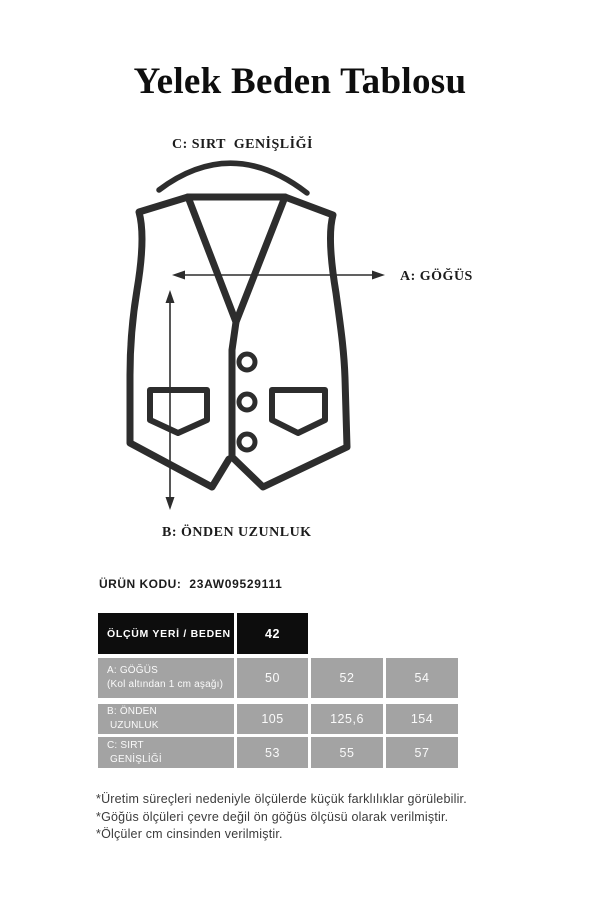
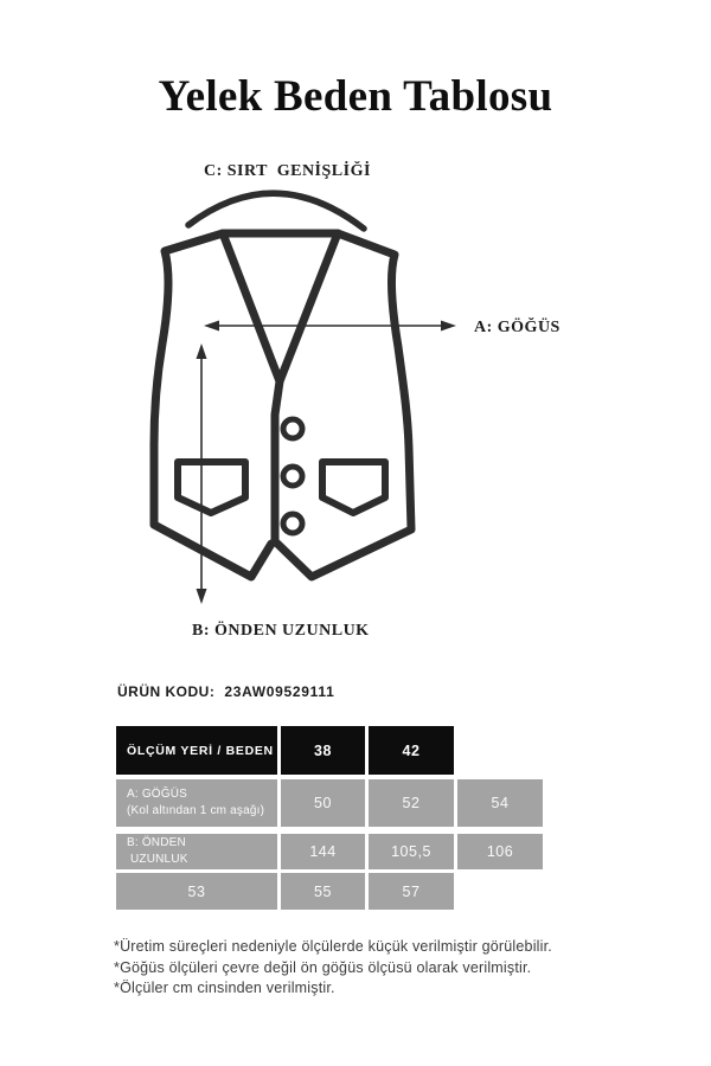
  Yelek Beden Tablosu
  C: SIRT GENİŞLİĞİ
  A: GÖĞÜS
  B: ÖNDEN UZUNLUK
  ÜRÜN KODU: 23AW09529111
  ÖLÇÜM YERİ / BEDEN
+ 38
  42
  A: GÖĞÜS
  (Kol altından 1 cm aşağı)
  50
  52
  54
  B: ÖNDEN
  UZUNLUK
- 105
+ 144
- 125,6
+ 105,5
- 154
+ 106
- C: SIRT
- GENİŞLİĞİ
  53
  55
  57
- *Üretim süreçleri nedeniyle ölçülerde küçük farklılıklar görülebilir.
+ *Üretim süreçleri nedeniyle ölçülerde küçük verilmiştir görülebilir.
  *Göğüs ölçüleri çevre değil ön göğüs ölçüsü olarak verilmiştir.
  *Ölçüler cm cinsinden verilmiştir.
